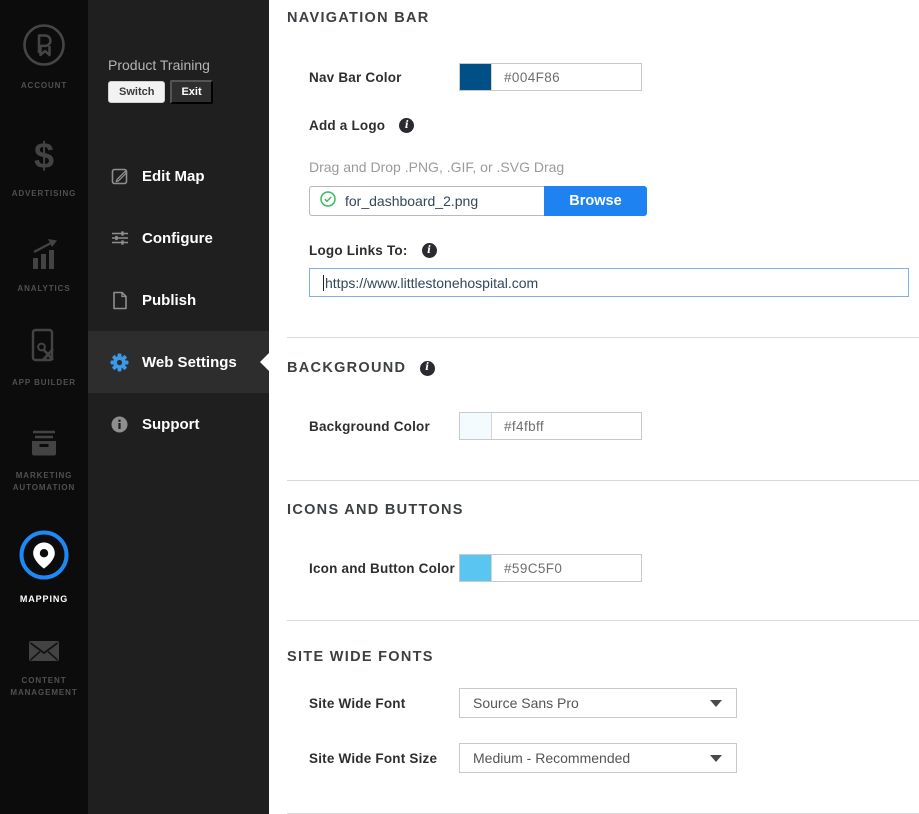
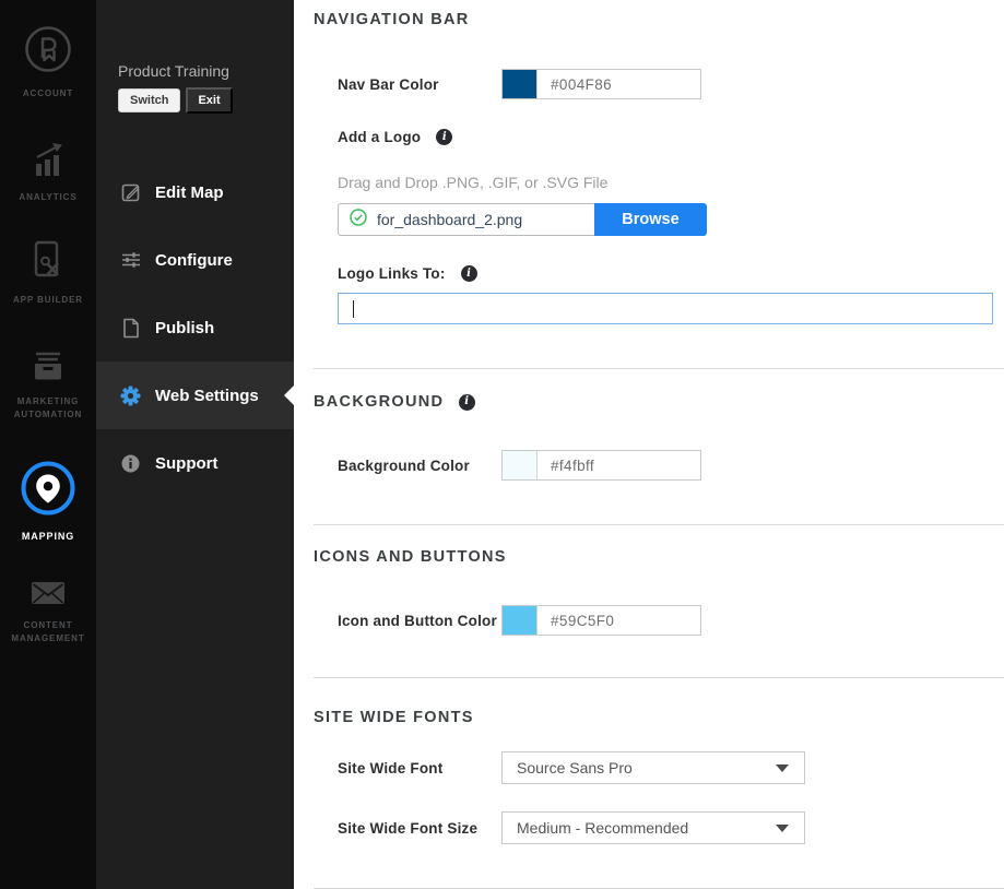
  ACCOUNT
- $
- ADVERTISING
  ANALYTICS
  APP BUILDER
  MARKETING AUTOMATION
  MAPPING
  CONTENT MANAGEMENT
  Product Training
  Switch
  Exit
  Edit Map
  Configure
  Publish
  Web Settings
  Support
  NAVIGATION BAR
  Nav Bar Color
  #004F86
  Add a Logo
  i
- Drag and Drop .PNG, .GIF, or .SVG Drag
+ Drag and Drop .PNG, .GIF, or .SVG File
  for_dashboard_2.png
  Browse
  Logo Links To:
  i
- https://www.littlestonehospital.com
  BACKGROUND
  i
  Background Color
  #f4fbff
  ICONS AND BUTTONS
  Icon and Button Color
  #59C5F0
  SITE WIDE FONTS
  Site Wide Font
  Source Sans Pro
  Site Wide Font Size
  Medium - Recommended
